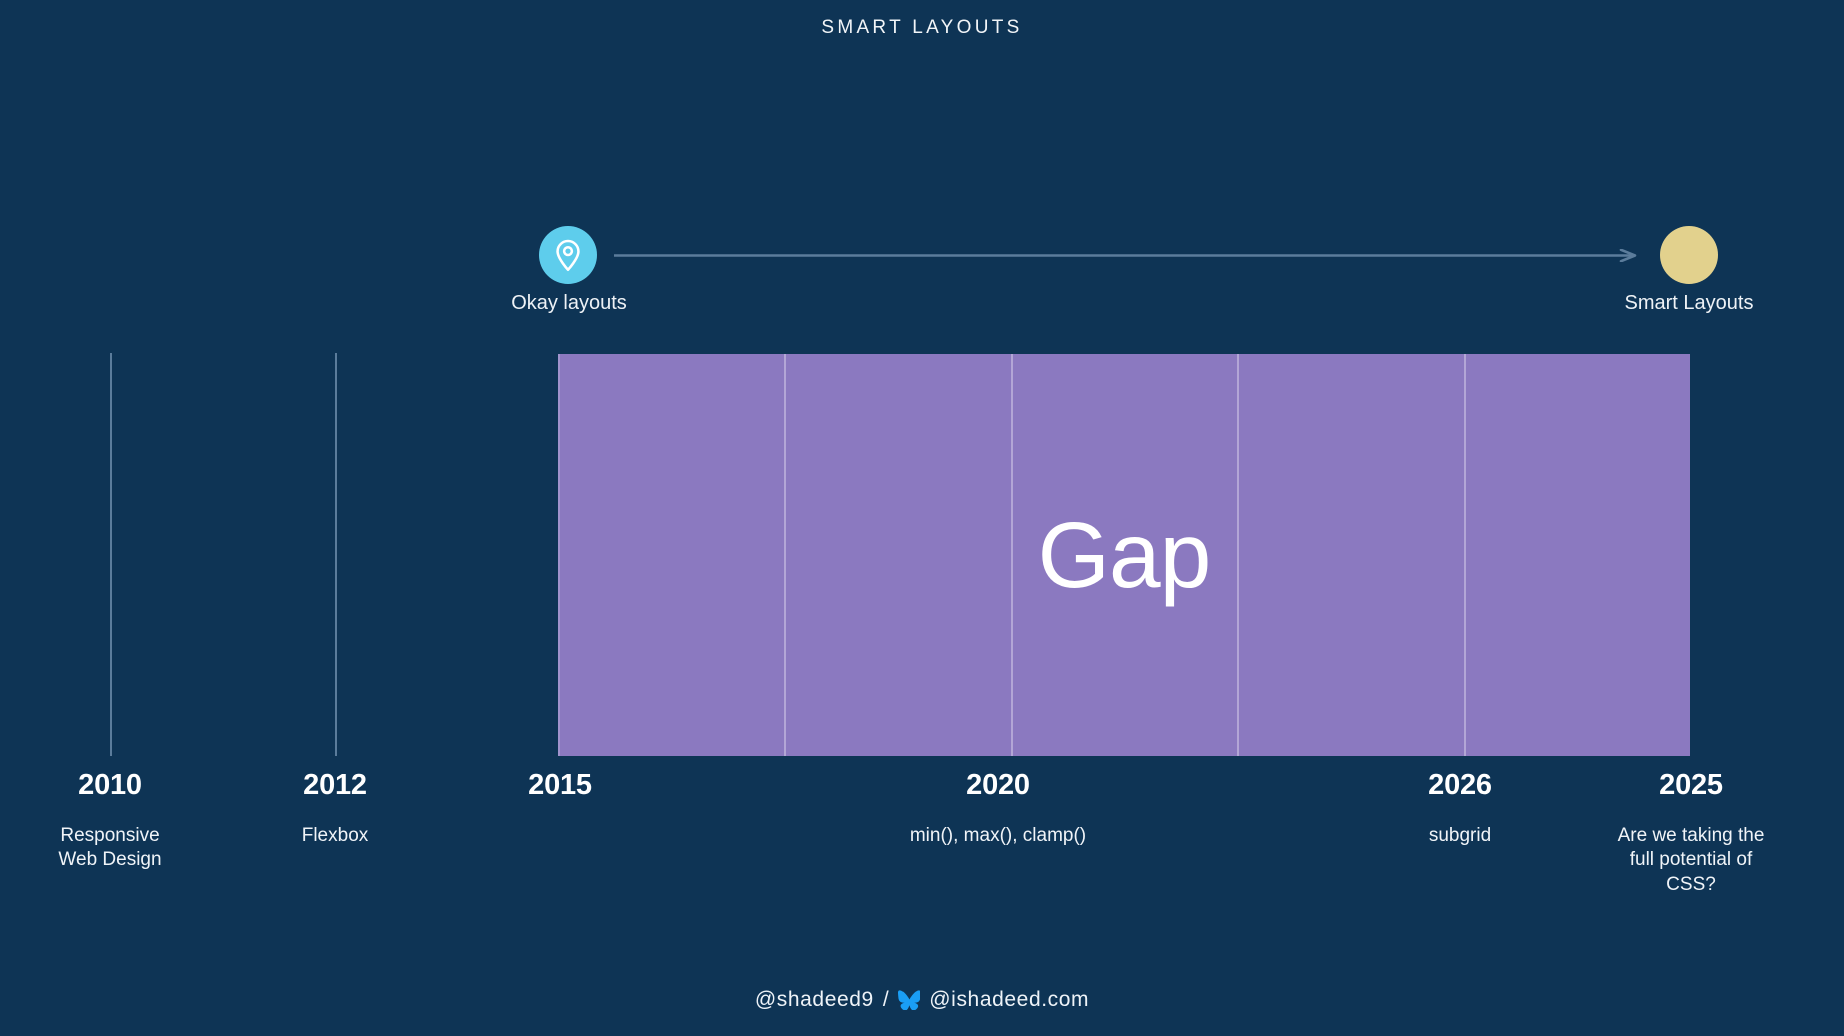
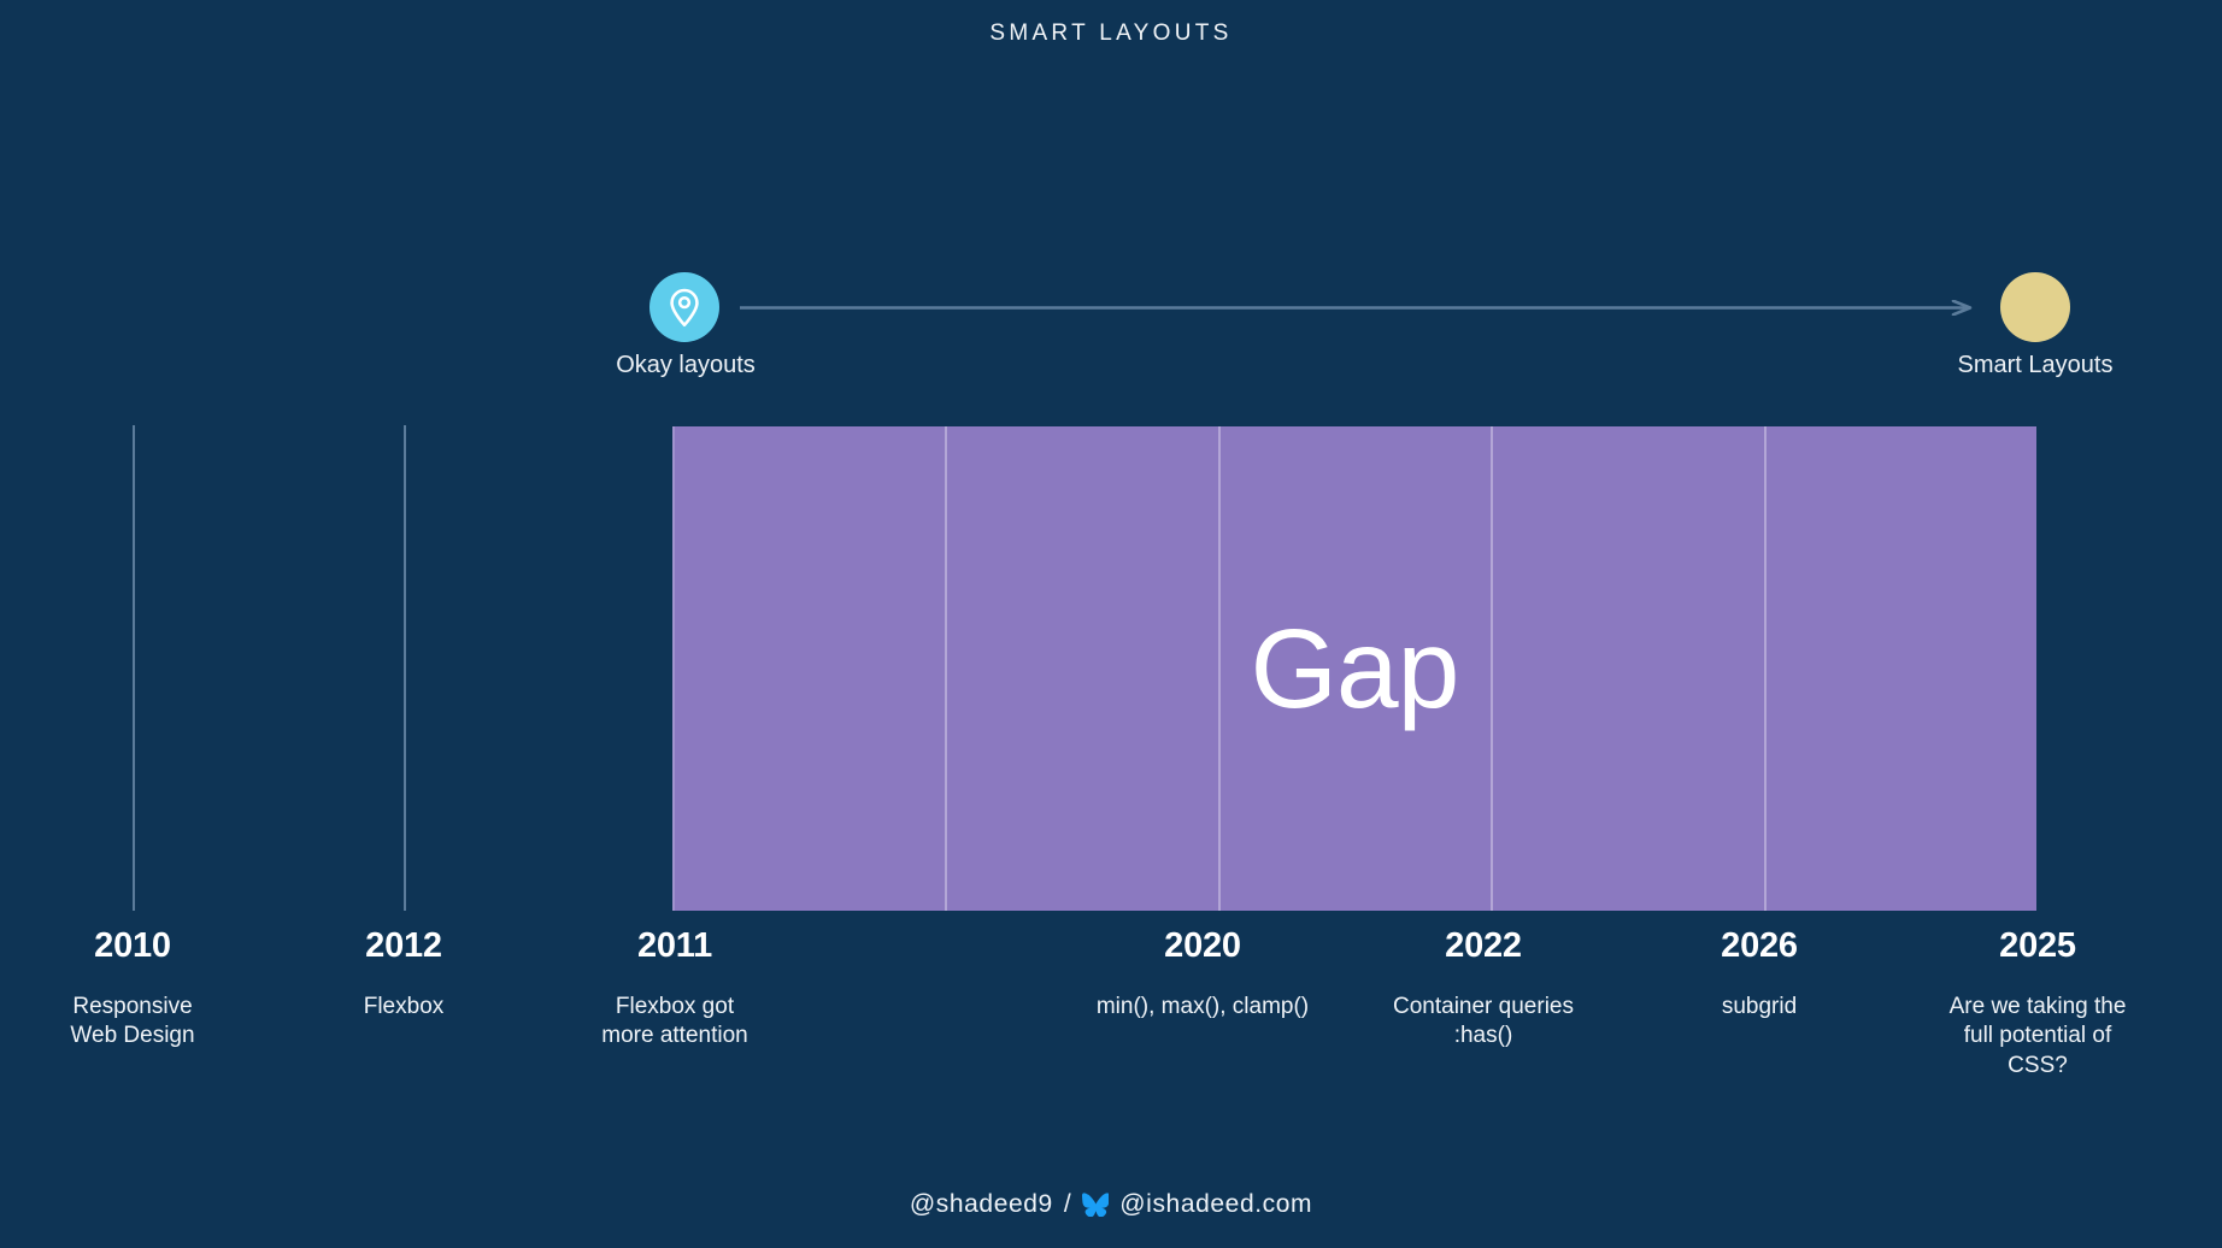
  SMART LAYOUTS
  Okay layouts
  Smart Layouts
  Gap
  2010
  Responsive
  Web Design
  2012
  Flexbox
- 2015
+ 2011
+ Flexbox got
+ more attention
  2020
  min(), max(), clamp()
+ 2022
+ Container queries
+ :has()
  2026
  subgrid
  2025
  Are we taking the
  full potential of
  CSS?
  @shadeed9
  /
  @ishadeed.com
